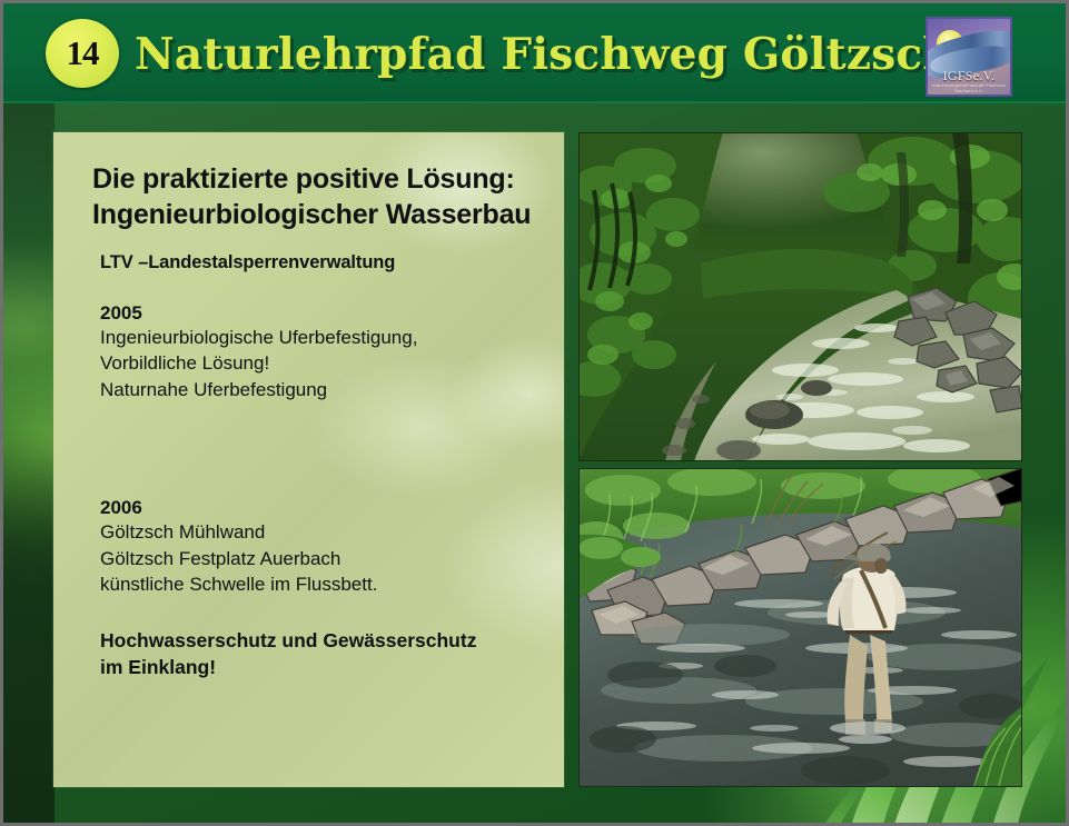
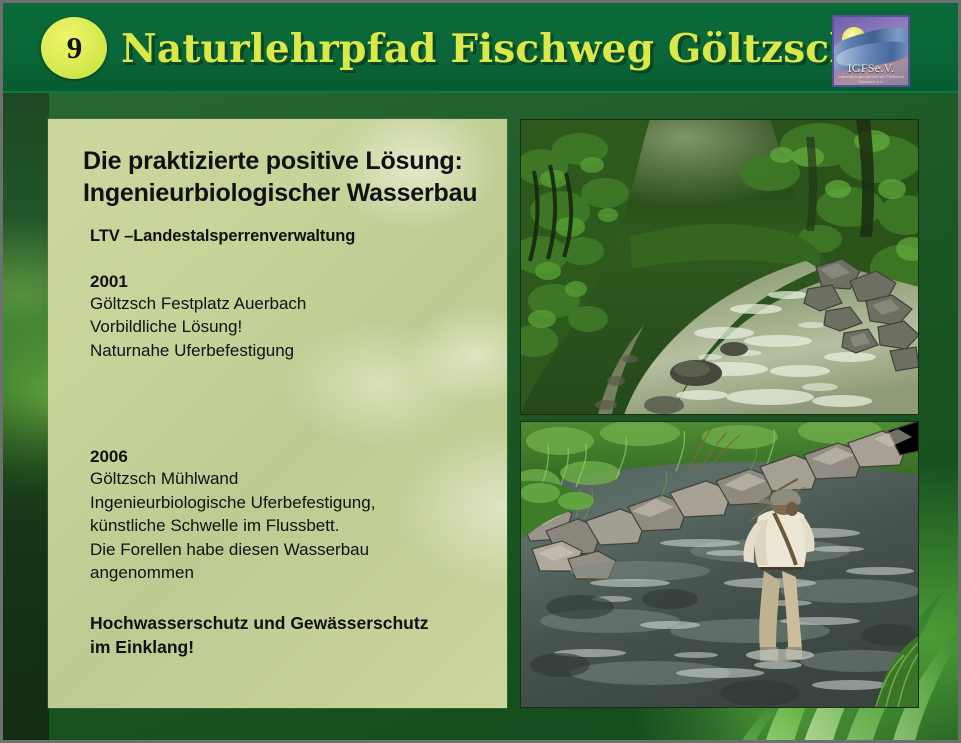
- 14
+ 9
  Naturlehrpfad Fischweg Göltzsc
  IGFSe.V.
  Die praktizierte positive Lösung:
  Ingenieurbiologischer Wasserbau
  LTV –Landestalsperrenverwaltung
- 2005
+ 2001
- Ingenieurbiologische Uferbefestigung,
+ Göltzsch Festplatz Auerbach
  Vorbildliche Lösung!
  Naturnahe Uferbefestigung
  2006
  Göltzsch Mühlwand
- Göltzsch Festplatz Auerbach
+ Ingenieurbiologische Uferbefestigung,
  künstliche Schwelle im Flussbett.
+ Die Forellen habe diesen Wasserbau
+ angenommen
  Hochwasserschutz und Gewässerschutz
  im Einklang!
